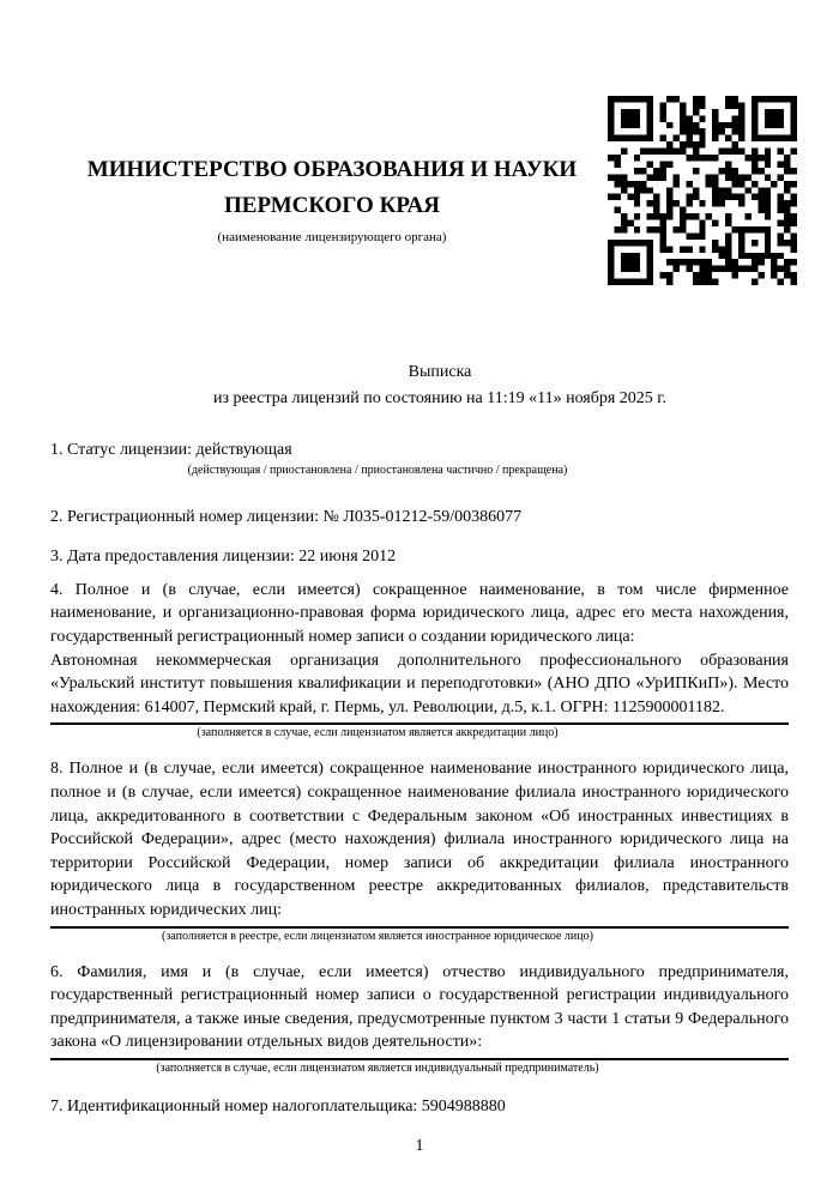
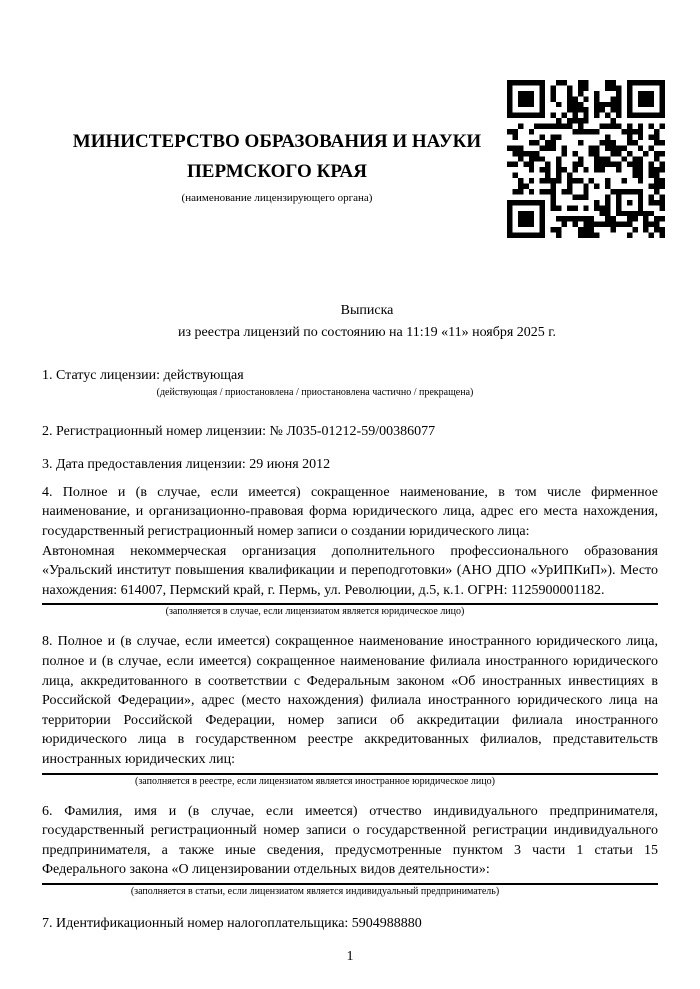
  МИНИСТЕРСТВО ОБРАЗОВАНИЯ И НАУКИ
  ПЕРМСКОГО КРАЯ
  (наименование лицензирующего органа)
  Выписка
  из реестра лицензий по состоянию на 11:19 «11» ноября 2025 г.
  1. Статус лицензии: действующая
  (действующая / приостановлена / приостановлена частично / прекращена)
  2. Регистрационный номер лицензии: № Л035-01212-59/00386077
- 3. Дата предоставления лицензии: 22 июня 2012
+ 3. Дата предоставления лицензии: 29 июня 2012
  4. Полное и (в случае, если имеется) сокращенное наименование, в том числе фирменное наименование, и организационно-правовая форма юридического лица, адрес его места нахождения, государственный регистрационный номер записи о создании юридического лица:
  Автономная некоммерческая организация дополнительного профессионального образования «Уральский институт повышения квалификации и переподготовки» (АНО ДПО «УрИПКиП»). Место нахождения: 614007, Пермский край, г. Пермь, ул. Революции, д.5, к.1. ОГРН: 1125900001182.
- (заполняется в случае, если лицензиатом является аккредитации лицо)
+ (заполняется в случае, если лицензиатом является юридическое лицо)
  8. Полное и (в случае, если имеется) сокращенное наименование иностранного юридического лица, полное и (в случае, если имеется) сокращенное наименование филиала иностранного юридического лица, аккредитованного в соответствии с Федеральным законом «Об иностранных инвестициях в Российской Федерации», адрес (место нахождения) филиала иностранного юридического лица на территории Российской Федерации, номер записи об аккредитации филиала иностранного юридического лица в государственном реестре аккредитованных филиалов, представительств иностранных юридических лиц:
  (заполняется в реестре, если лицензиатом является иностранное юридическое лицо)
- 6. Фамилия, имя и (в случае, если имеется) отчество индивидуального предпринимателя, государственный регистрационный номер записи о государственной регистрации индивидуального предпринимателя, а также иные сведения, предусмотренные пунктом 3 части 1 статьи 9 Федерального закона «О лицензировании отдельных видов деятельности»:
+ 6. Фамилия, имя и (в случае, если имеется) отчество индивидуального предпринимателя, государственный регистрационный номер записи о государственной регистрации индивидуального предпринимателя, а также иные сведения, предусмотренные пунктом 3 части 1 статьи 15 Федерального закона «О лицензировании отдельных видов деятельности»:
- (заполняется в случае, если лицензиатом является индивидуальный предприниматель)
+ (заполняется в статьи, если лицензиатом является индивидуальный предприниматель)
  7. Идентификационный номер налогоплательщика: 5904988880
  1
